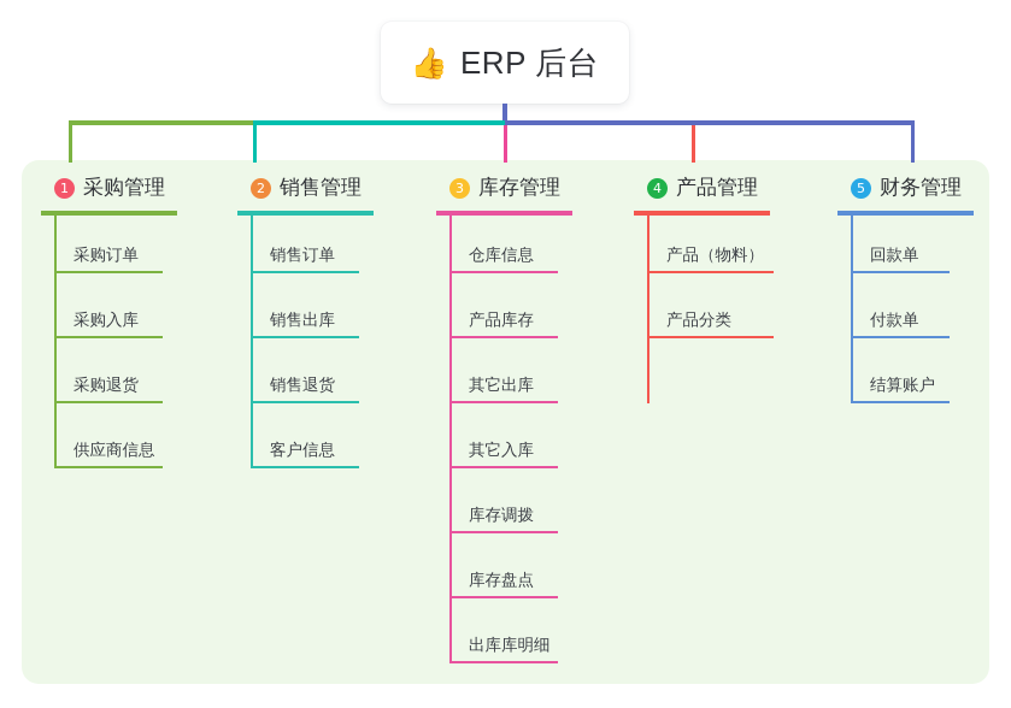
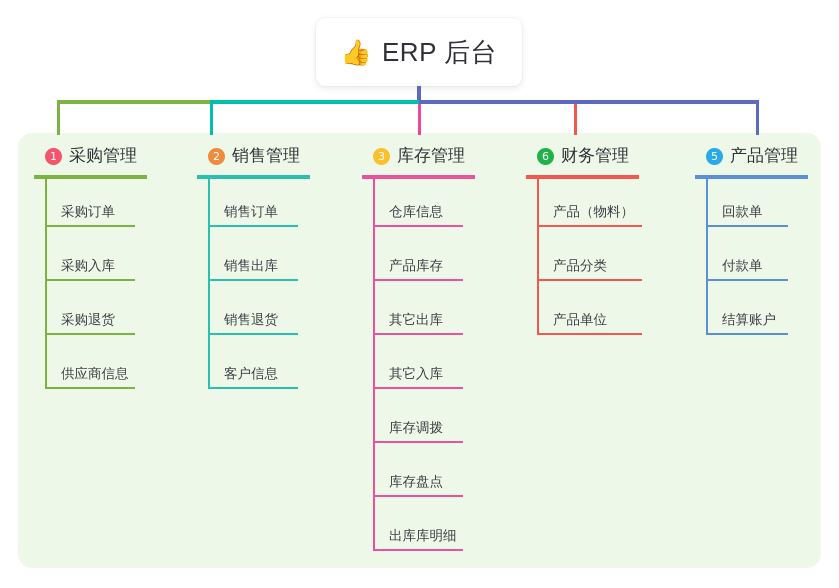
  👍
  ERP 后台
  1
  采购管理
  采购订单
  采购入库
  采购退货
  供应商信息
  2
  销售管理
  销售订单
  销售出库
  销售退货
  客户信息
  3
  库存管理
  仓库信息
  产品库存
  其它出库
  其它入库
  库存调拨
  库存盘点
  出库库明细
- 4
+ 6
- 产品管理
+ 财务管理
  产品（物料）
  产品分类
+ 产品单位
  5
- 财务管理
+ 产品管理
  回款单
  付款单
  结算账户
